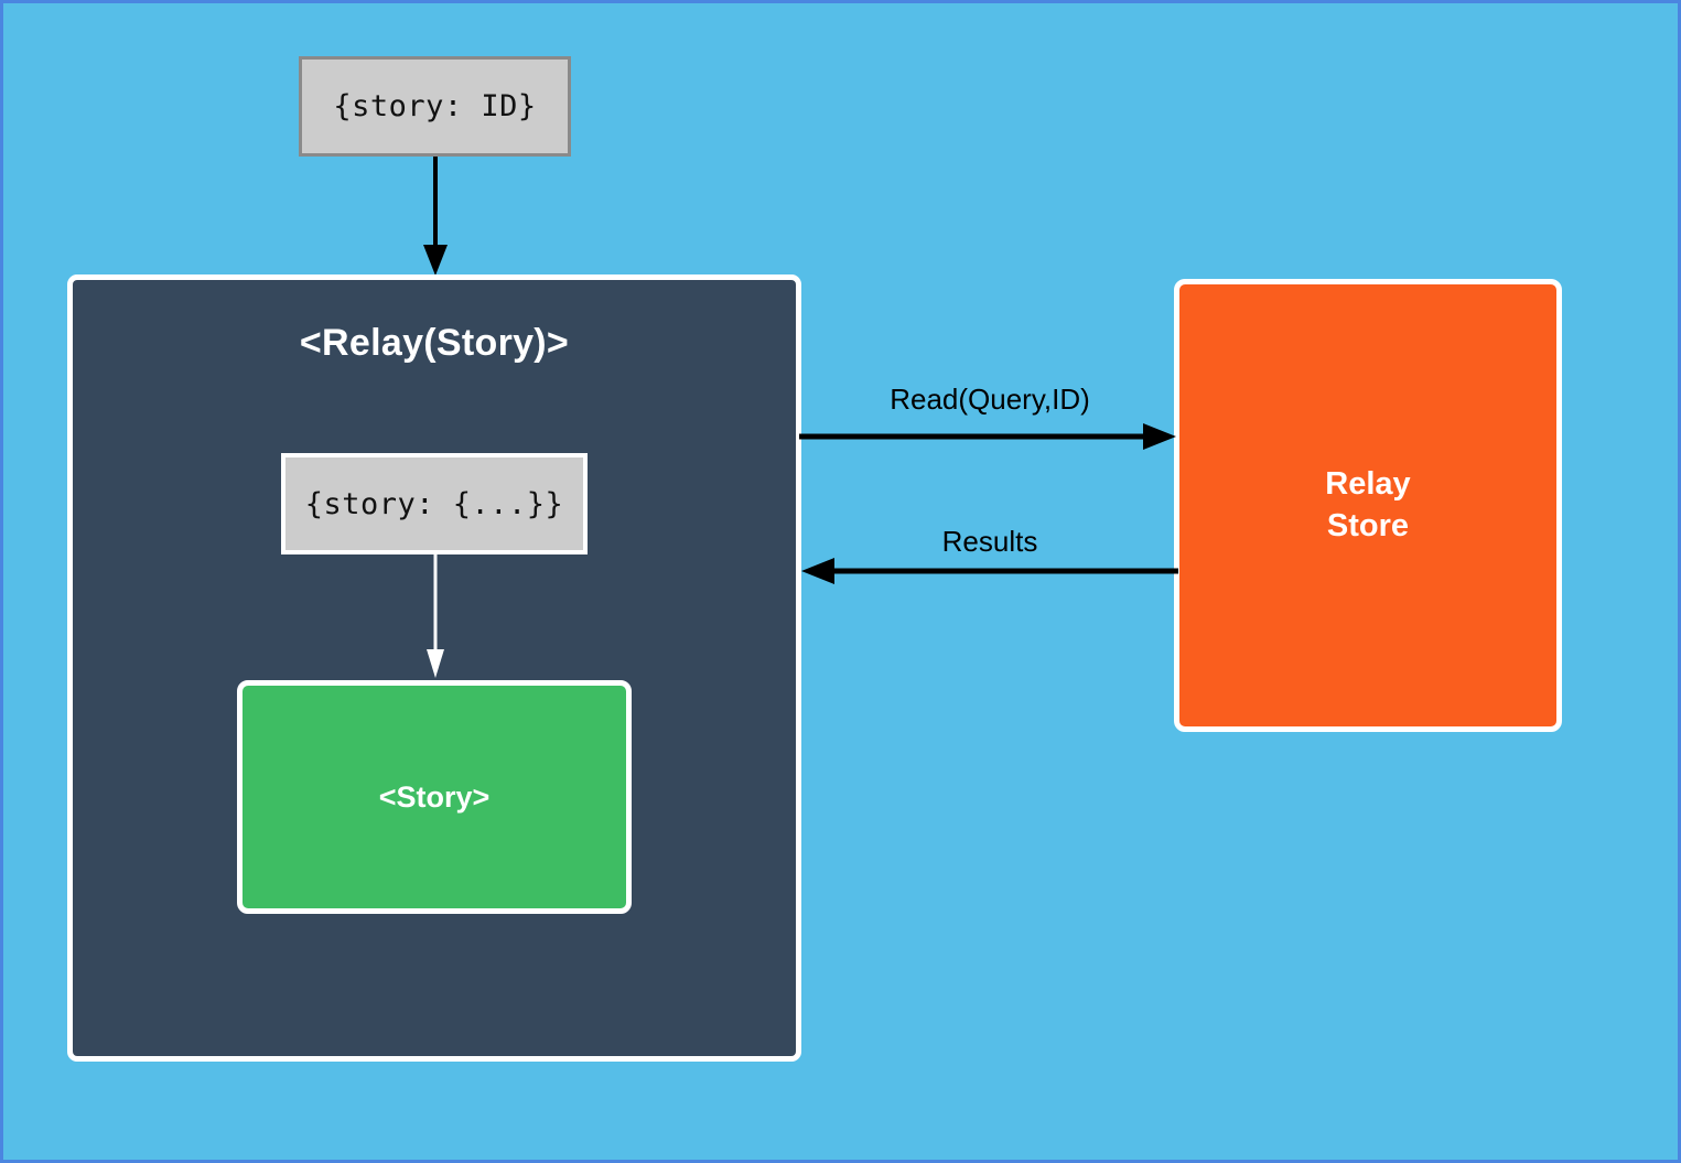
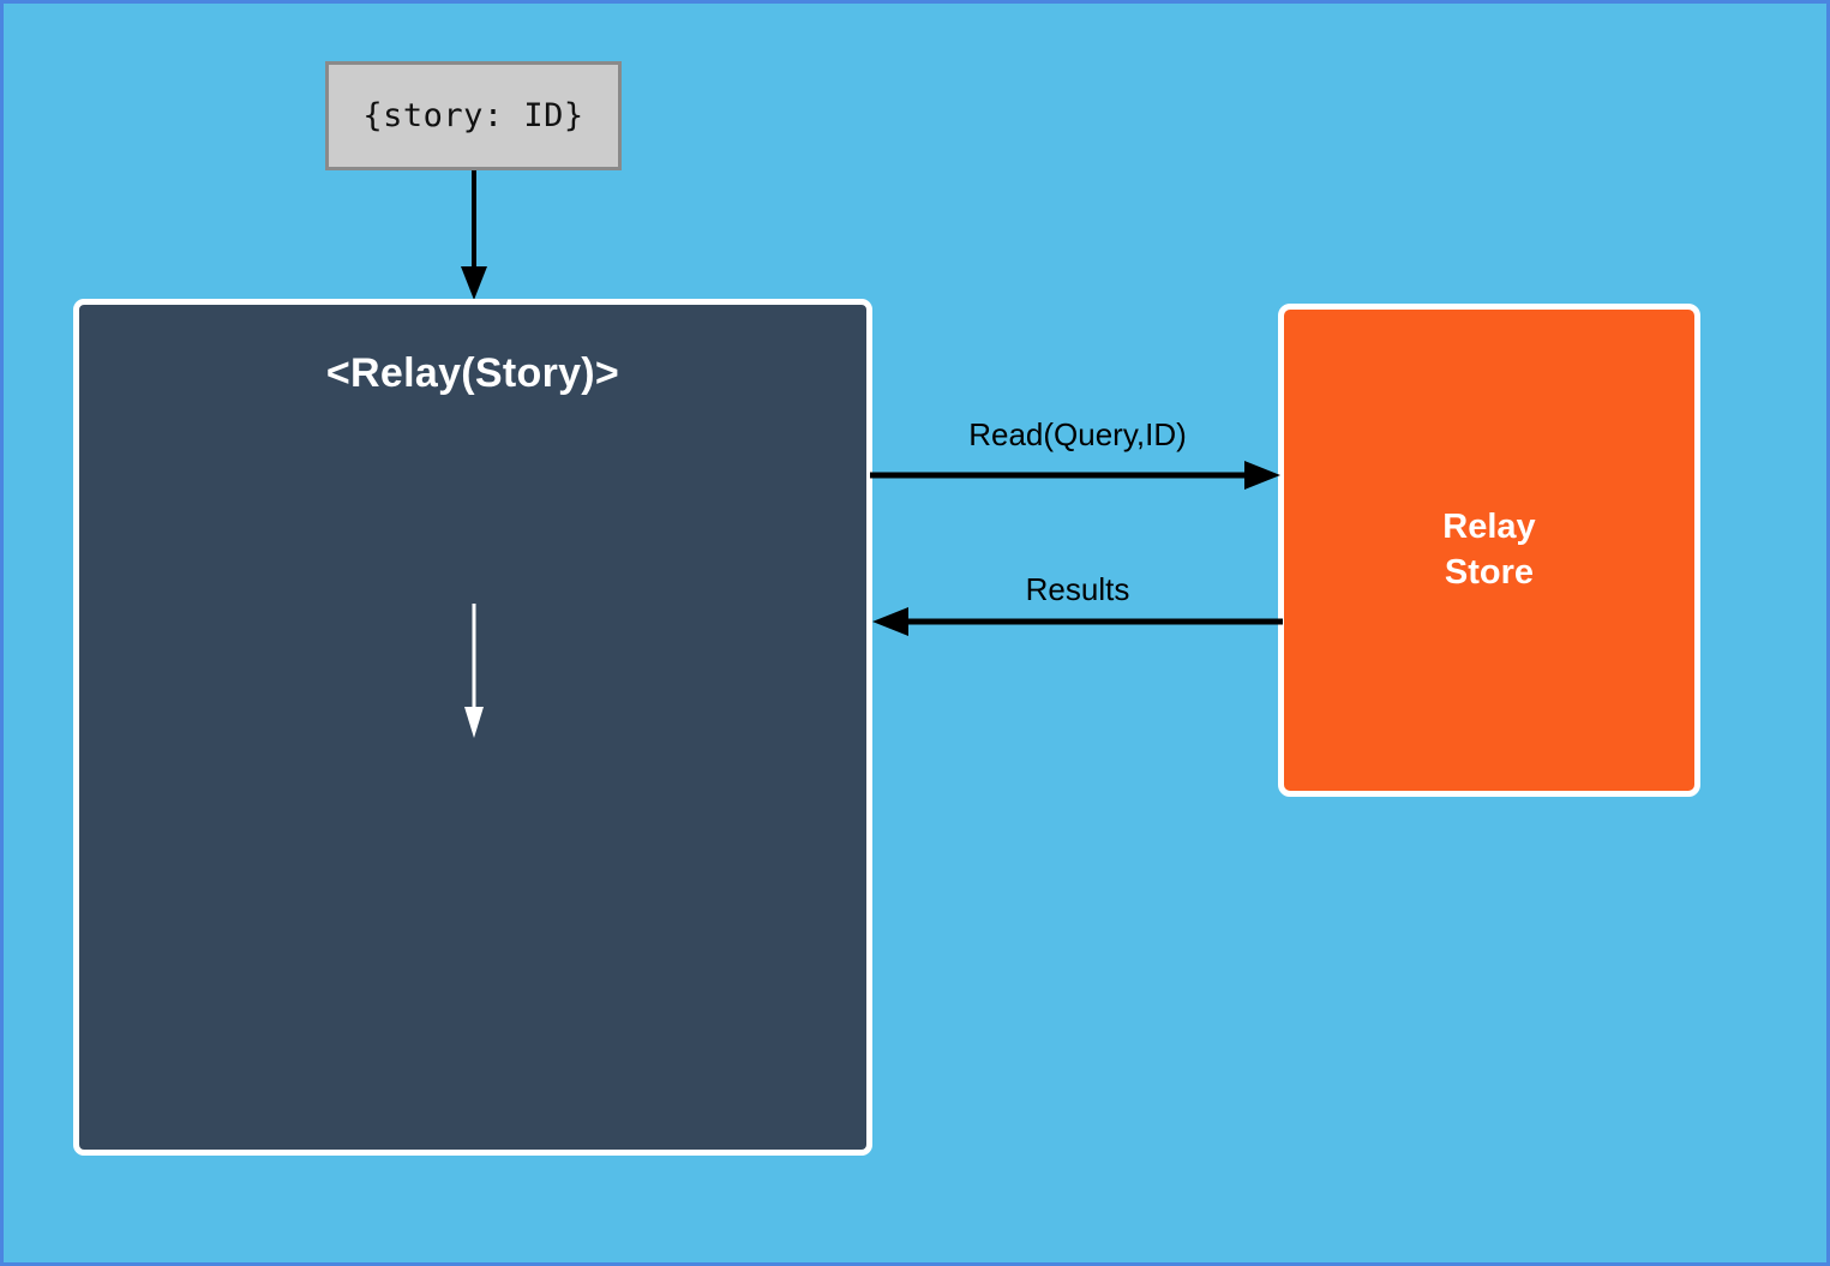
  {story: ID}
  <Relay(Story)>
- {story: {...}}
- <Story>
  Relay
  Store
  Read(Query,ID)
  Results
